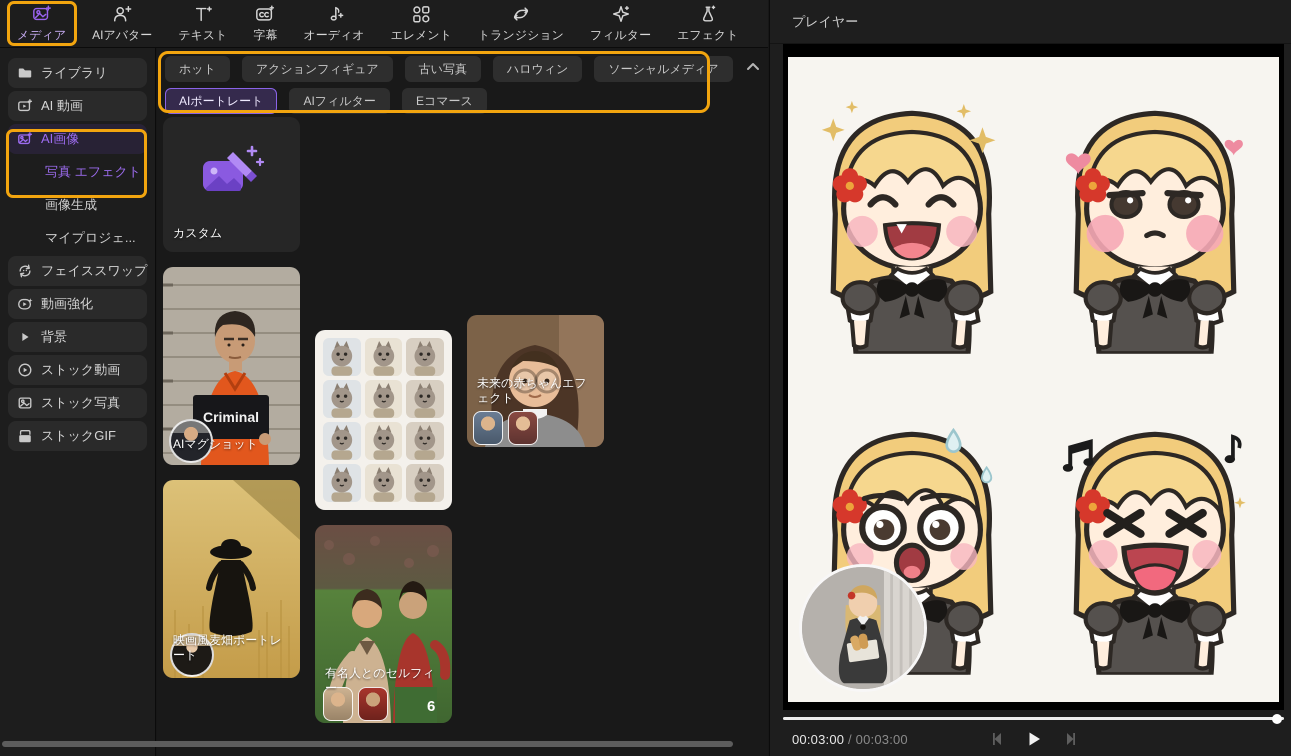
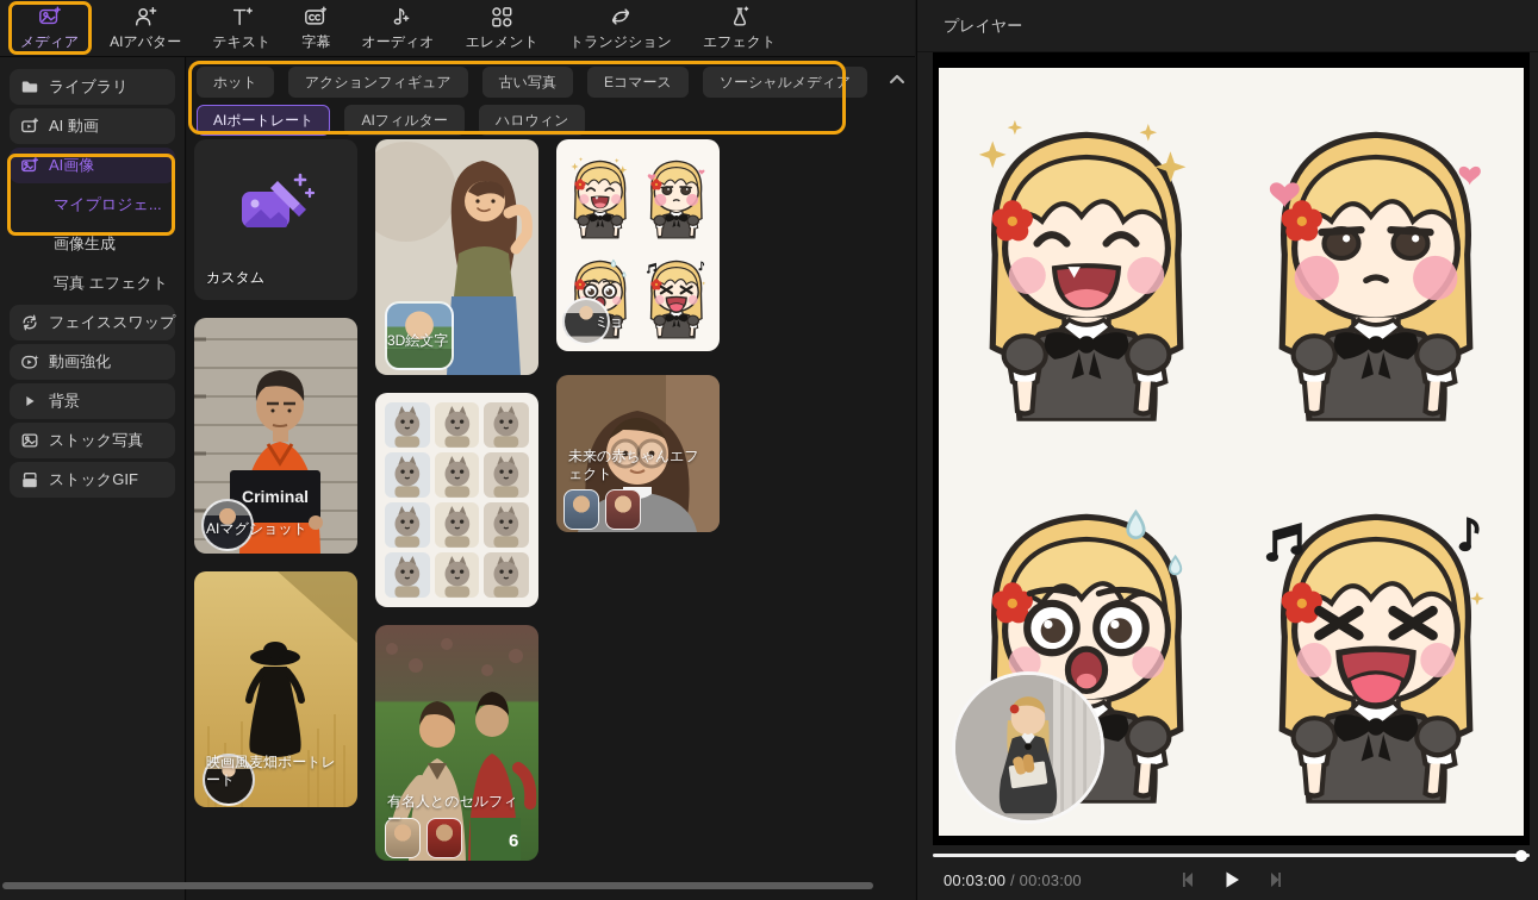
  メディア
  AIアバター
  テキスト
  字幕
  オーディオ
  エレメント
  トランジション
- フィルター
  エフェクト
  ライブラリ
  AI 動画
  AI画像
- 写真 エフェクト
+ マイプロジェ...
  画像生成
- マイプロジェ...
+ 写真 エフェクト
  フェイススワップ
  動画強化
  背景
- ストック動画
  ストック写真
  ストックGIF
  ホット
  アクションフィギュア
  古い写真
- ハロウィン
+ Eコマース
  ソーシャルメディア
  AIポートレート
  AIフィルター
- Eコマース
+ ハロウィン
  カスタム
+ 3D絵文字
+ ミョ
  Criminal
  AIマグショット
  未来の赤ちゃんエフェクト
  映画風麦畑ポートレート
  6
  有名人とのセルフィー
  プレイヤー
  00:03:00 / 00:03:00
